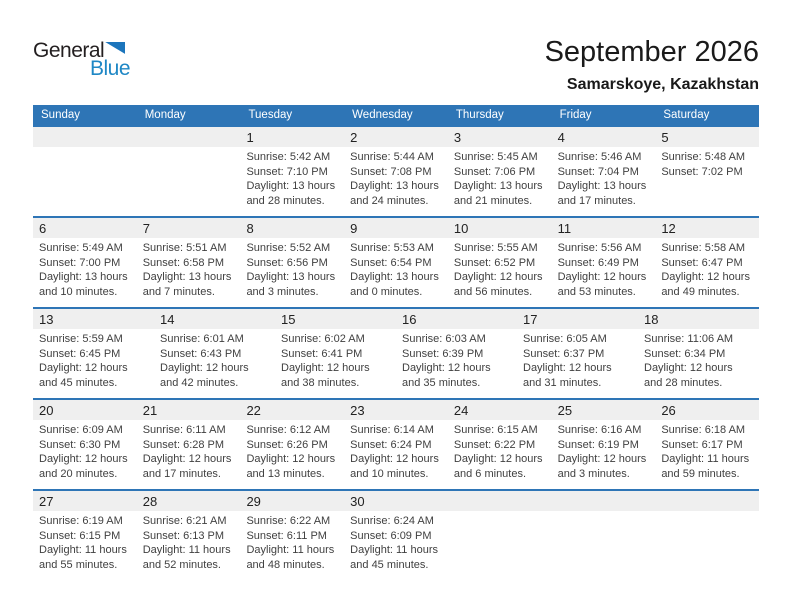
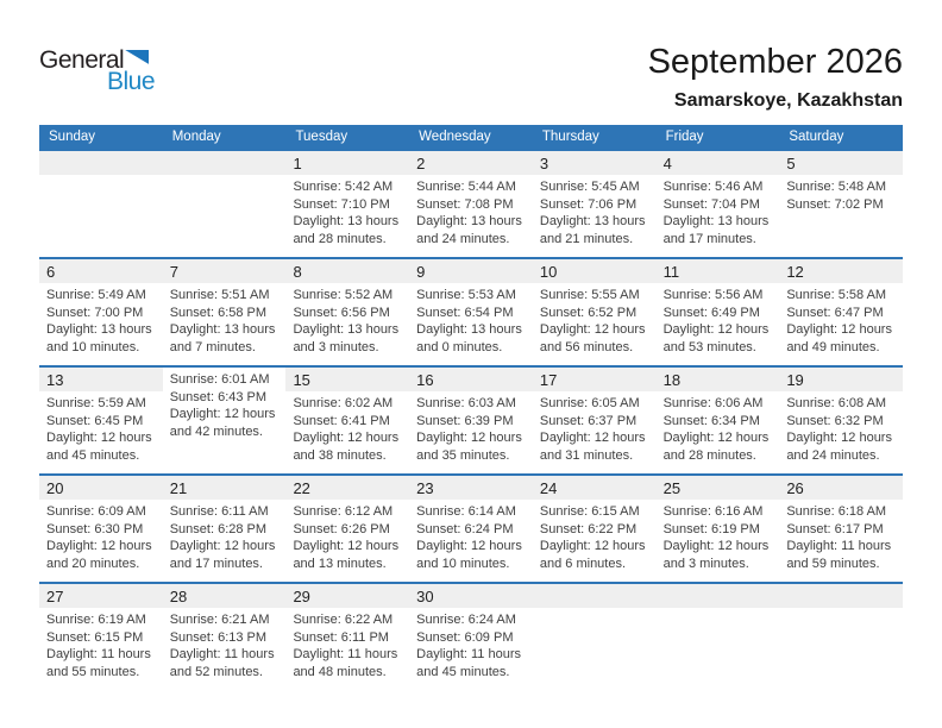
  General
  Blue
  September 2026
  Samarskoye, Kazakhstan
  Sunday
  Monday
  Tuesday
  Wednesday
  Thursday
  Friday
  Saturday
  1
  Sunrise: 5:42 AM
  Sunset: 7:10 PM
  Daylight: 13 hours and 28 minutes.
  2
  Sunrise: 5:44 AM
  Sunset: 7:08 PM
  Daylight: 13 hours and 24 minutes.
  3
  Sunrise: 5:45 AM
  Sunset: 7:06 PM
  Daylight: 13 hours and 21 minutes.
  4
  Sunrise: 5:46 AM
  Sunset: 7:04 PM
  Daylight: 13 hours and 17 minutes.
  5
  Sunrise: 5:48 AM
  Sunset: 7:02 PM
  6
  Sunrise: 5:49 AM
  Sunset: 7:00 PM
  Daylight: 13 hours and 10 minutes.
  7
  Sunrise: 5:51 AM
  Sunset: 6:58 PM
  Daylight: 13 hours and 7 minutes.
  8
  Sunrise: 5:52 AM
  Sunset: 6:56 PM
  Daylight: 13 hours and 3 minutes.
  9
  Sunrise: 5:53 AM
  Sunset: 6:54 PM
  Daylight: 13 hours and 0 minutes.
  10
  Sunrise: 5:55 AM
  Sunset: 6:52 PM
  Daylight: 12 hours and 56 minutes.
  11
  Sunrise: 5:56 AM
  Sunset: 6:49 PM
  Daylight: 12 hours and 53 minutes.
  12
  Sunrise: 5:58 AM
  Sunset: 6:47 PM
  Daylight: 12 hours and 49 minutes.
  13
  Sunrise: 5:59 AM
  Sunset: 6:45 PM
  Daylight: 12 hours and 45 minutes.
- 14
  Sunrise: 6:01 AM
  Sunset: 6:43 PM
  Daylight: 12 hours and 42 minutes.
  15
  Sunrise: 6:02 AM
  Sunset: 6:41 PM
  Daylight: 12 hours and 38 minutes.
  16
  Sunrise: 6:03 AM
  Sunset: 6:39 PM
  Daylight: 12 hours and 35 minutes.
  17
  Sunrise: 6:05 AM
  Sunset: 6:37 PM
  Daylight: 12 hours and 31 minutes.
  18
- Sunrise: 11:06 AM
+ Sunrise: 6:06 AM
  Sunset: 6:34 PM
  Daylight: 12 hours and 28 minutes.
+ 19
+ Sunrise: 6:08 AM
+ Sunset: 6:32 PM
+ Daylight: 12 hours and 24 minutes.
  20
  Sunrise: 6:09 AM
  Sunset: 6:30 PM
  Daylight: 12 hours and 20 minutes.
  21
  Sunrise: 6:11 AM
  Sunset: 6:28 PM
  Daylight: 12 hours and 17 minutes.
  22
  Sunrise: 6:12 AM
  Sunset: 6:26 PM
  Daylight: 12 hours and 13 minutes.
  23
  Sunrise: 6:14 AM
  Sunset: 6:24 PM
  Daylight: 12 hours and 10 minutes.
  24
  Sunrise: 6:15 AM
  Sunset: 6:22 PM
  Daylight: 12 hours and 6 minutes.
  25
  Sunrise: 6:16 AM
  Sunset: 6:19 PM
  Daylight: 12 hours and 3 minutes.
  26
  Sunrise: 6:18 AM
  Sunset: 6:17 PM
  Daylight: 11 hours and 59 minutes.
  27
  Sunrise: 6:19 AM
  Sunset: 6:15 PM
  Daylight: 11 hours and 55 minutes.
  28
  Sunrise: 6:21 AM
  Sunset: 6:13 PM
  Daylight: 11 hours and 52 minutes.
  29
  Sunrise: 6:22 AM
  Sunset: 6:11 PM
  Daylight: 11 hours and 48 minutes.
  30
  Sunrise: 6:24 AM
  Sunset: 6:09 PM
  Daylight: 11 hours and 45 minutes.
